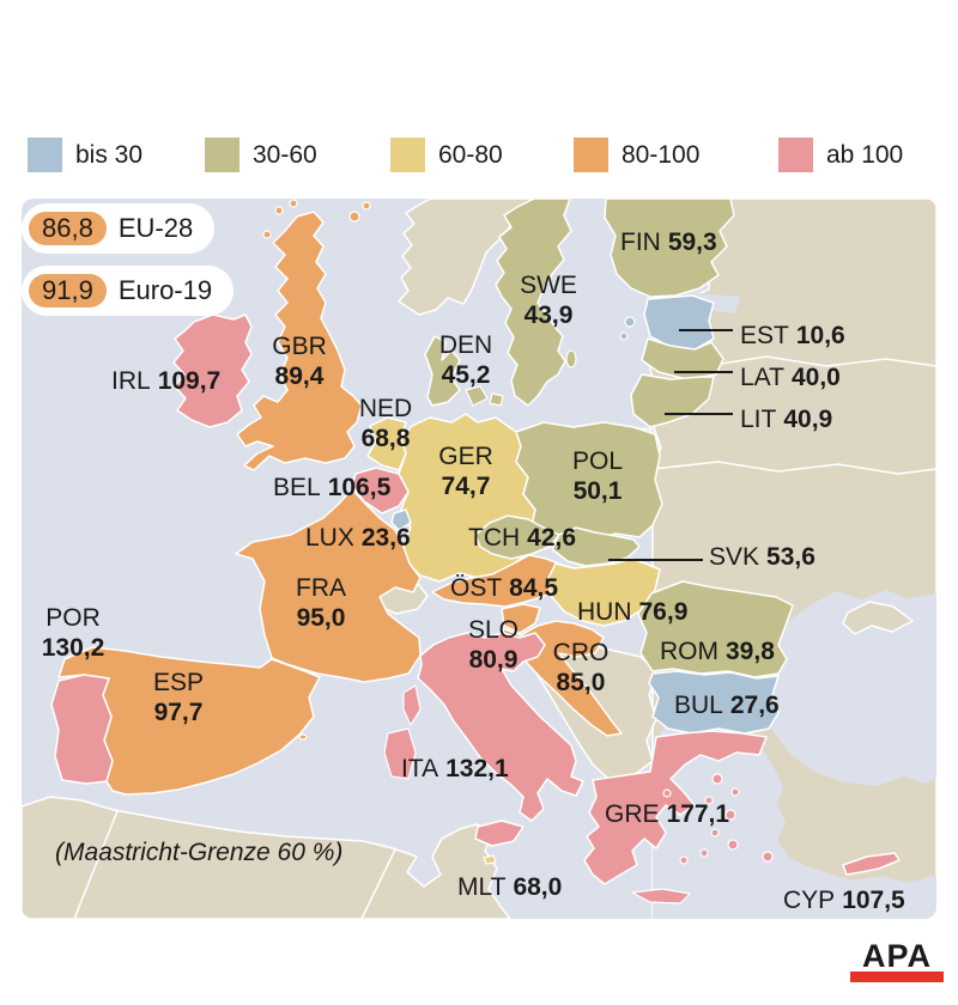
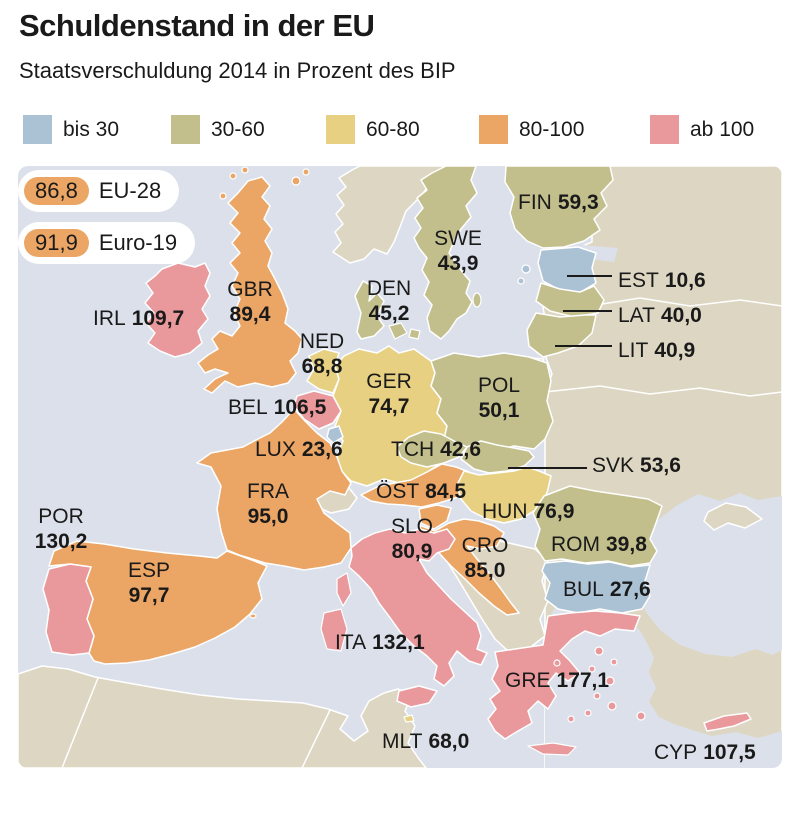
+ Schuldenstand in der EU
+ Staatsverschuldung 2014 in Prozent des BIP
  bis 30
  30-60
  60-80
  80-100
  ab 100
  86,8
  EU-28
  91,9
  Euro-19
  FIN 59,3
  SWE
  43,9
  DEN
  45,2
  EST 10,6
  LAT 40,0
  LIT 40,9
  IRL 109,7
  GBR
  89,4
  NED
  68,8
  BEL 106,5
  LUX 23,6
  GER
  74,7
  POL
  50,1
  TCH 42,6
  SVK 53,6
  FRA
  95,0
  ÖST 84,5
  HUN 76,9
  POR
  130,2
  SLO
  80,9
  ROM 39,8
  CRO
  85,0
  ESP
  97,7
  BUL 27,6
  ITA 132,1
  GRE 177,1
  MLT 68,0
  CYP 107,5
- (Maastricht-Grenze 60 %)
- APA
